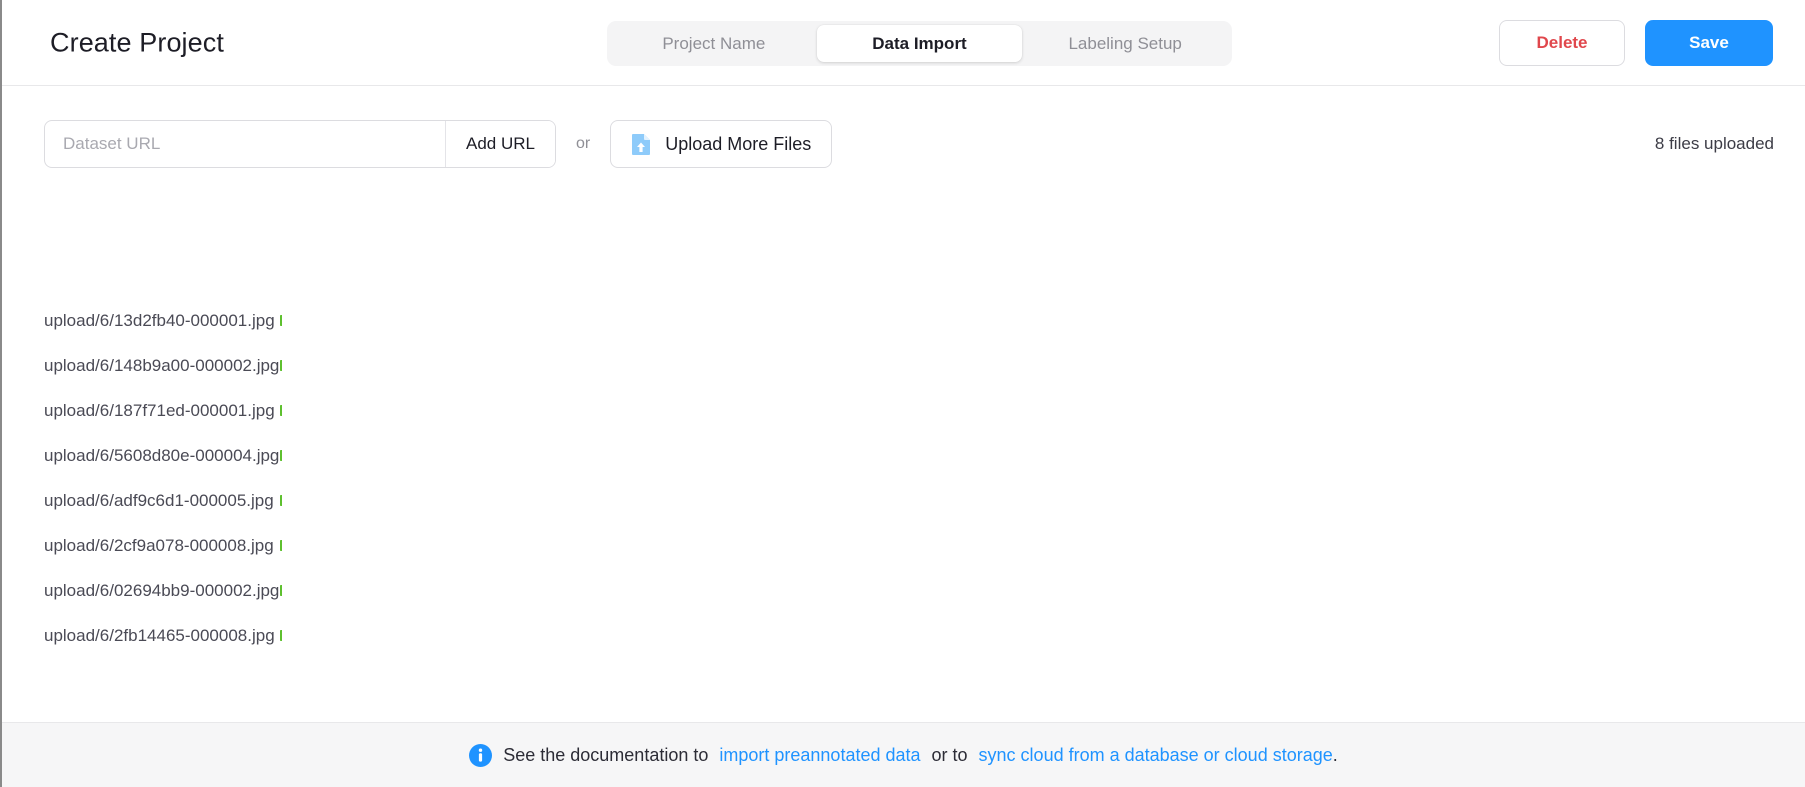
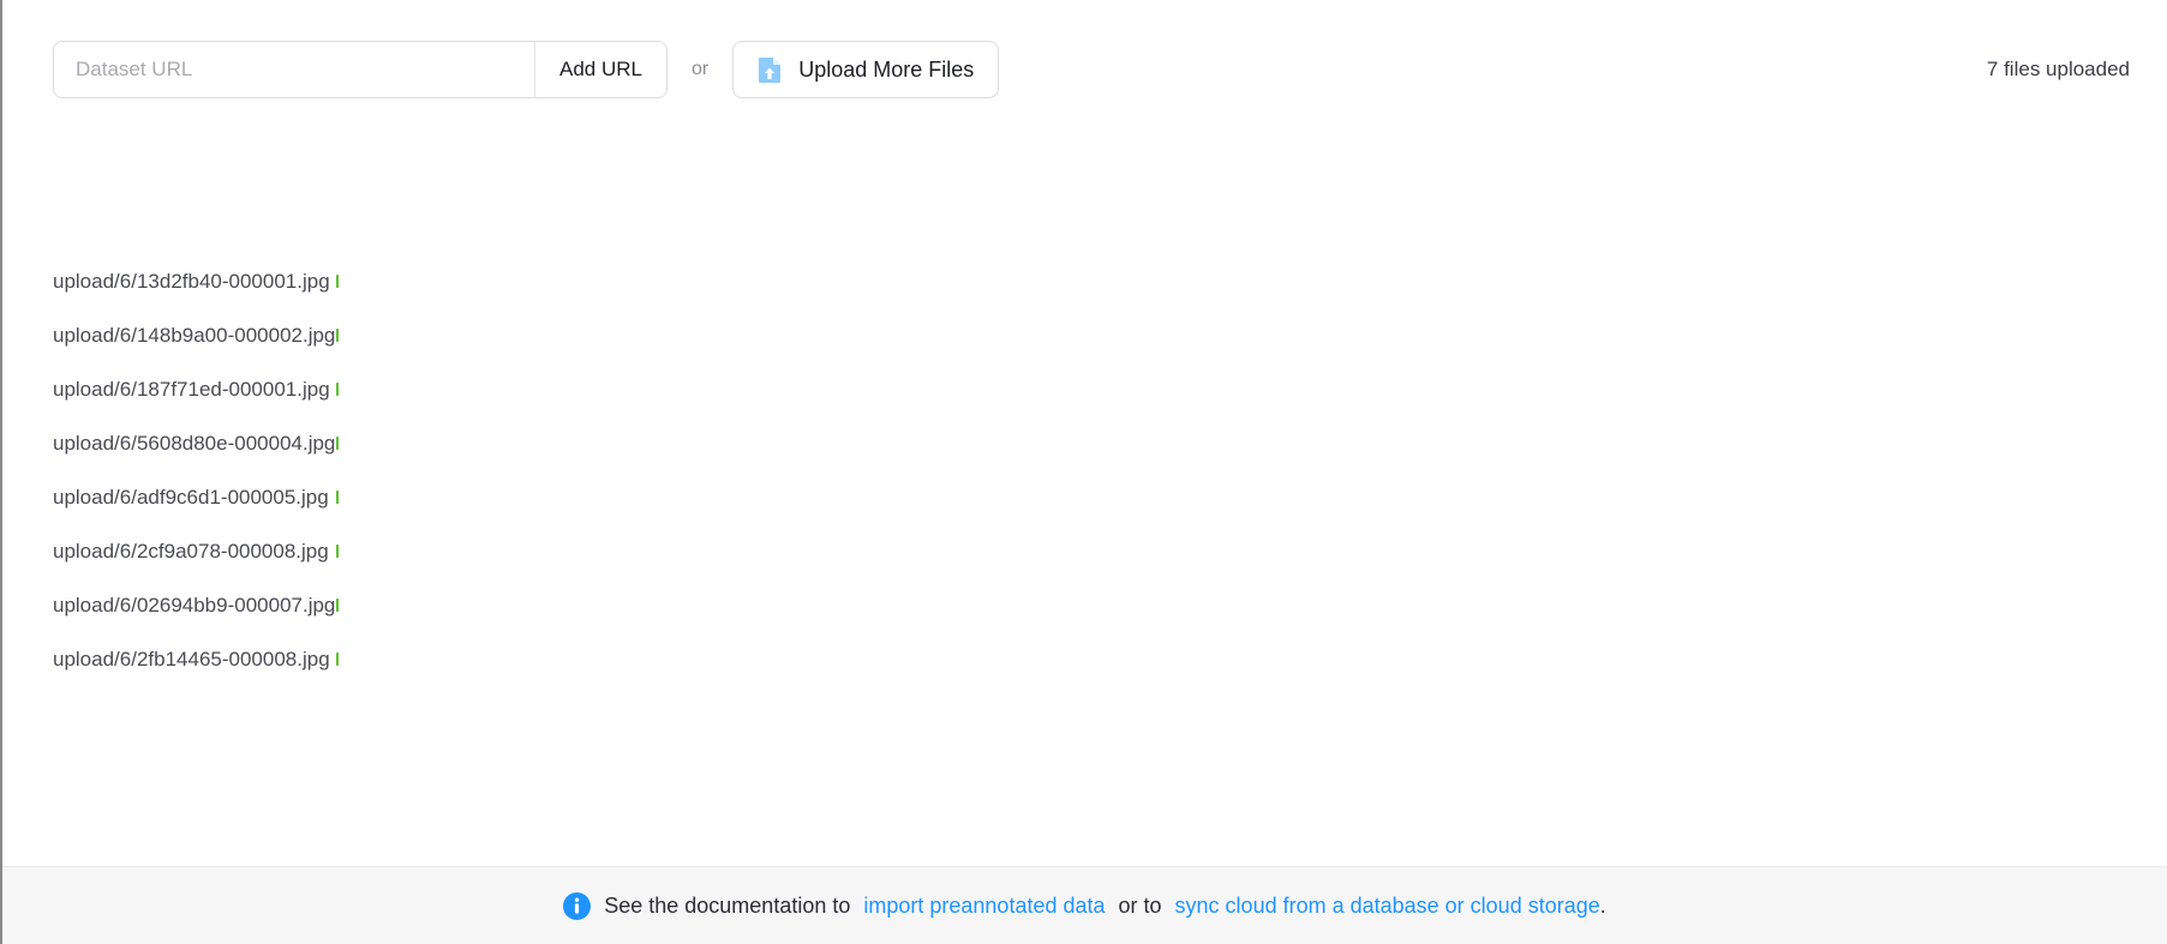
- Create Project
- Project Name
- Data Import
- Labeling Setup
- Delete
- Save
  Dataset URL
  Add URL
  or
  Upload More Files
- 8 files uploaded
+ 7 files uploaded
  upload/6/13d2fb40-000001.jpg
  upload/6/148b9a00-000002.jpg
  upload/6/187f71ed-000001.jpg
  upload/6/5608d80e-000004.jpg
  upload/6/adf9c6d1-000005.jpg
  upload/6/2cf9a078-000008.jpg
- upload/6/02694bb9-000002.jpg
+ upload/6/02694bb9-000007.jpg
  upload/6/2fb14465-000008.jpg
  See the documentation to
  import preannotated data
  or to
  sync cloud from a database or cloud storage.
